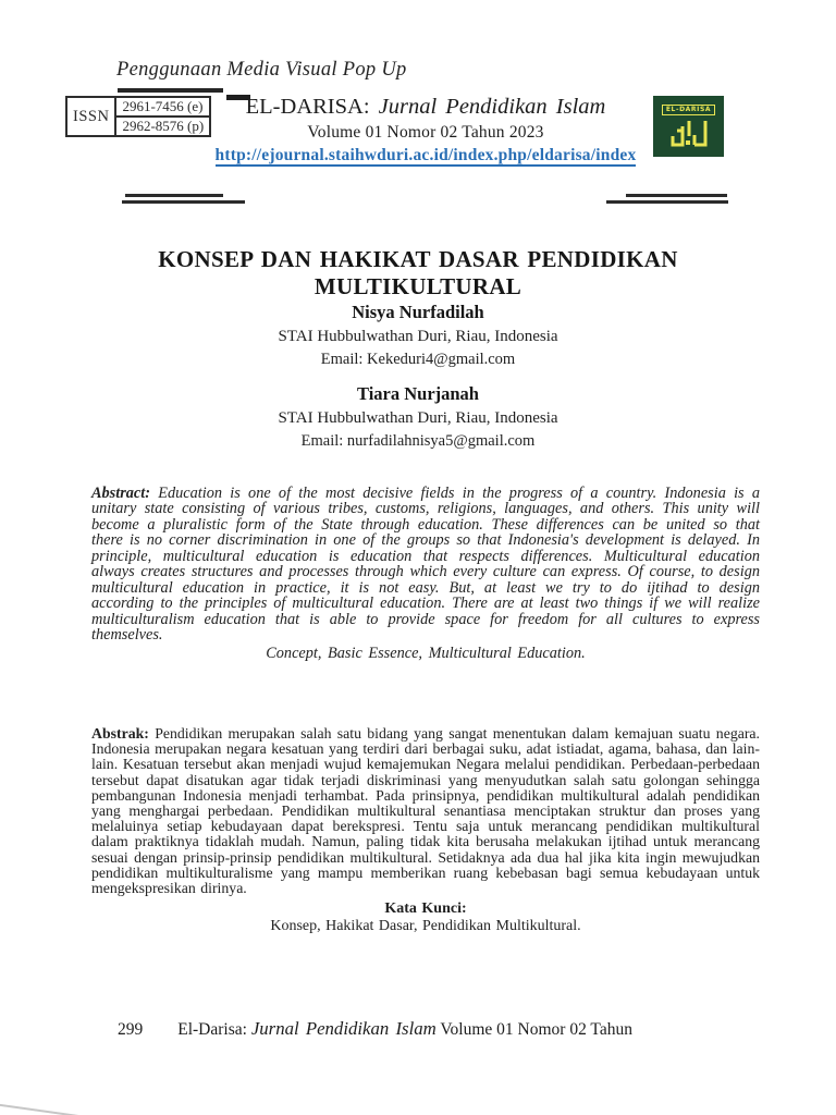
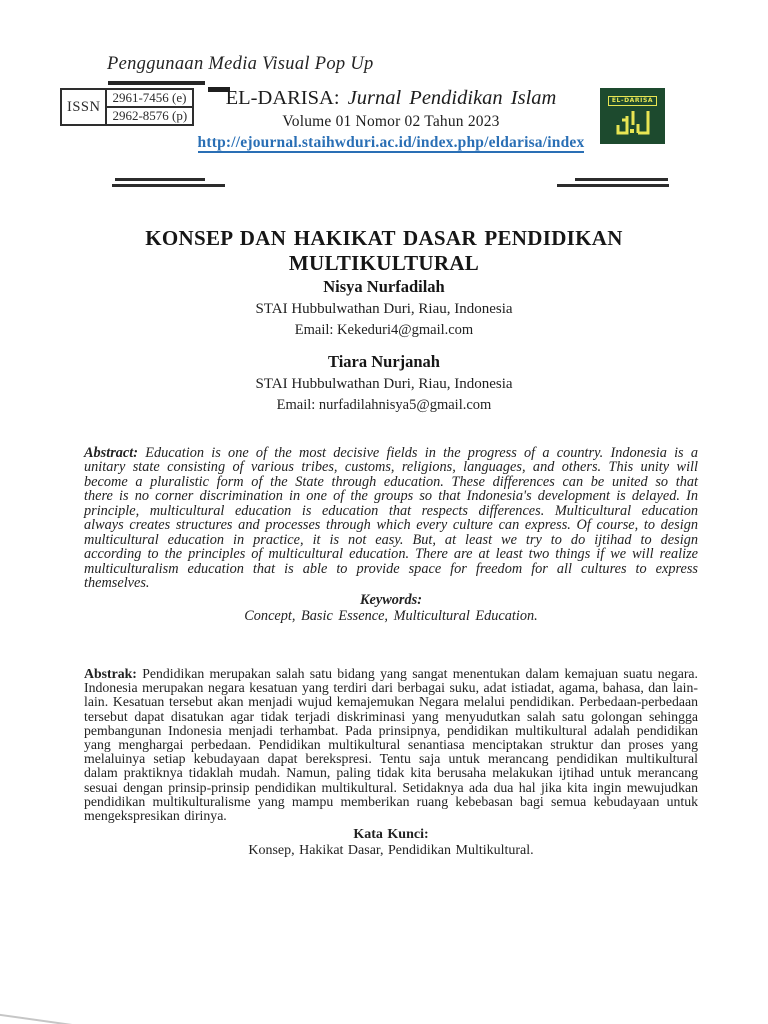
  Penggunaan Media Visual Pop Up
  ISSN	2961-7456 (e)
  2962-8576 (p)
  EL-DARISA: Jurnal Pendidikan Islam
  Volume 01 Nomor 02 Tahun 2023
  http://ejournal.staihwduri.ac.id/index.php/eldarisa/index
  KONSEP DAN HAKIKAT DASAR PENDIDIKAN MULTIKULTURAL
  Nisya Nurfadilah
  STAI Hubbulwathan Duri, Riau, Indonesia
  Email: Kekeduri4@gmail.com
  Tiara Nurjanah
  STAI Hubbulwathan Duri, Riau, Indonesia
  Email: nurfadilahnisya5@gmail.com
  Abstract: Education is one of the most decisive fields in the progress of a country. Indonesia is a unitary state consisting of various tribes, customs, religions, languages, and others. This unity will become a pluralistic form of the State through education. These differences can be united so that there is no corner discrimination in one of the groups so that Indonesia's development is delayed. In principle, multicultural education is education that respects differences. Multicultural education always creates structures and processes through which every culture can express. Of course, to design multicultural education in practice, it is not easy. But, at least we try to do ijtihad to design according to the principles of multicultural education. There are at least two things if we will realize multiculturalism education that is able to provide space for freedom for all cultures to express themselves.
+ Keywords:
  Concept, Basic Essence, Multicultural Education.
  Abstrak: Pendidikan merupakan salah satu bidang yang sangat menentukan dalam kemajuan suatu negara. Indonesia merupakan negara kesatuan yang terdiri dari berbagai suku, adat istiadat, agama, bahasa, dan lain-lain. Kesatuan tersebut akan menjadi wujud kemajemukan Negara melalui pendidikan. Perbedaan-perbedaan tersebut dapat disatukan agar tidak terjadi diskriminasi yang menyudutkan salah satu golongan sehingga pembangunan Indonesia menjadi terhambat. Pada prinsipnya, pendidikan multikultural adalah pendidikan yang menghargai perbedaan. Pendidikan multikultural senantiasa menciptakan struktur dan proses yang melaluinya setiap kebudayaan dapat berekspresi. Tentu saja untuk merancang pendidikan multikultural dalam praktiknya tidaklah mudah. Namun, paling tidak kita berusaha melakukan ijtihad untuk merancang sesuai dengan prinsip-prinsip pendidikan multikultural. Setidaknya ada dua hal jika kita ingin mewujudkan pendidikan multikulturalisme yang mampu memberikan ruang kebebasan bagi semua kebudayaan untuk mengekspresikan dirinya.
  Kata Kunci:
  Konsep, Hakikat Dasar, Pendidikan Multikultural.
- 299
- El-Darisa: Jurnal Pendidikan Islam Volume 01 Nomor 02 Tahun
